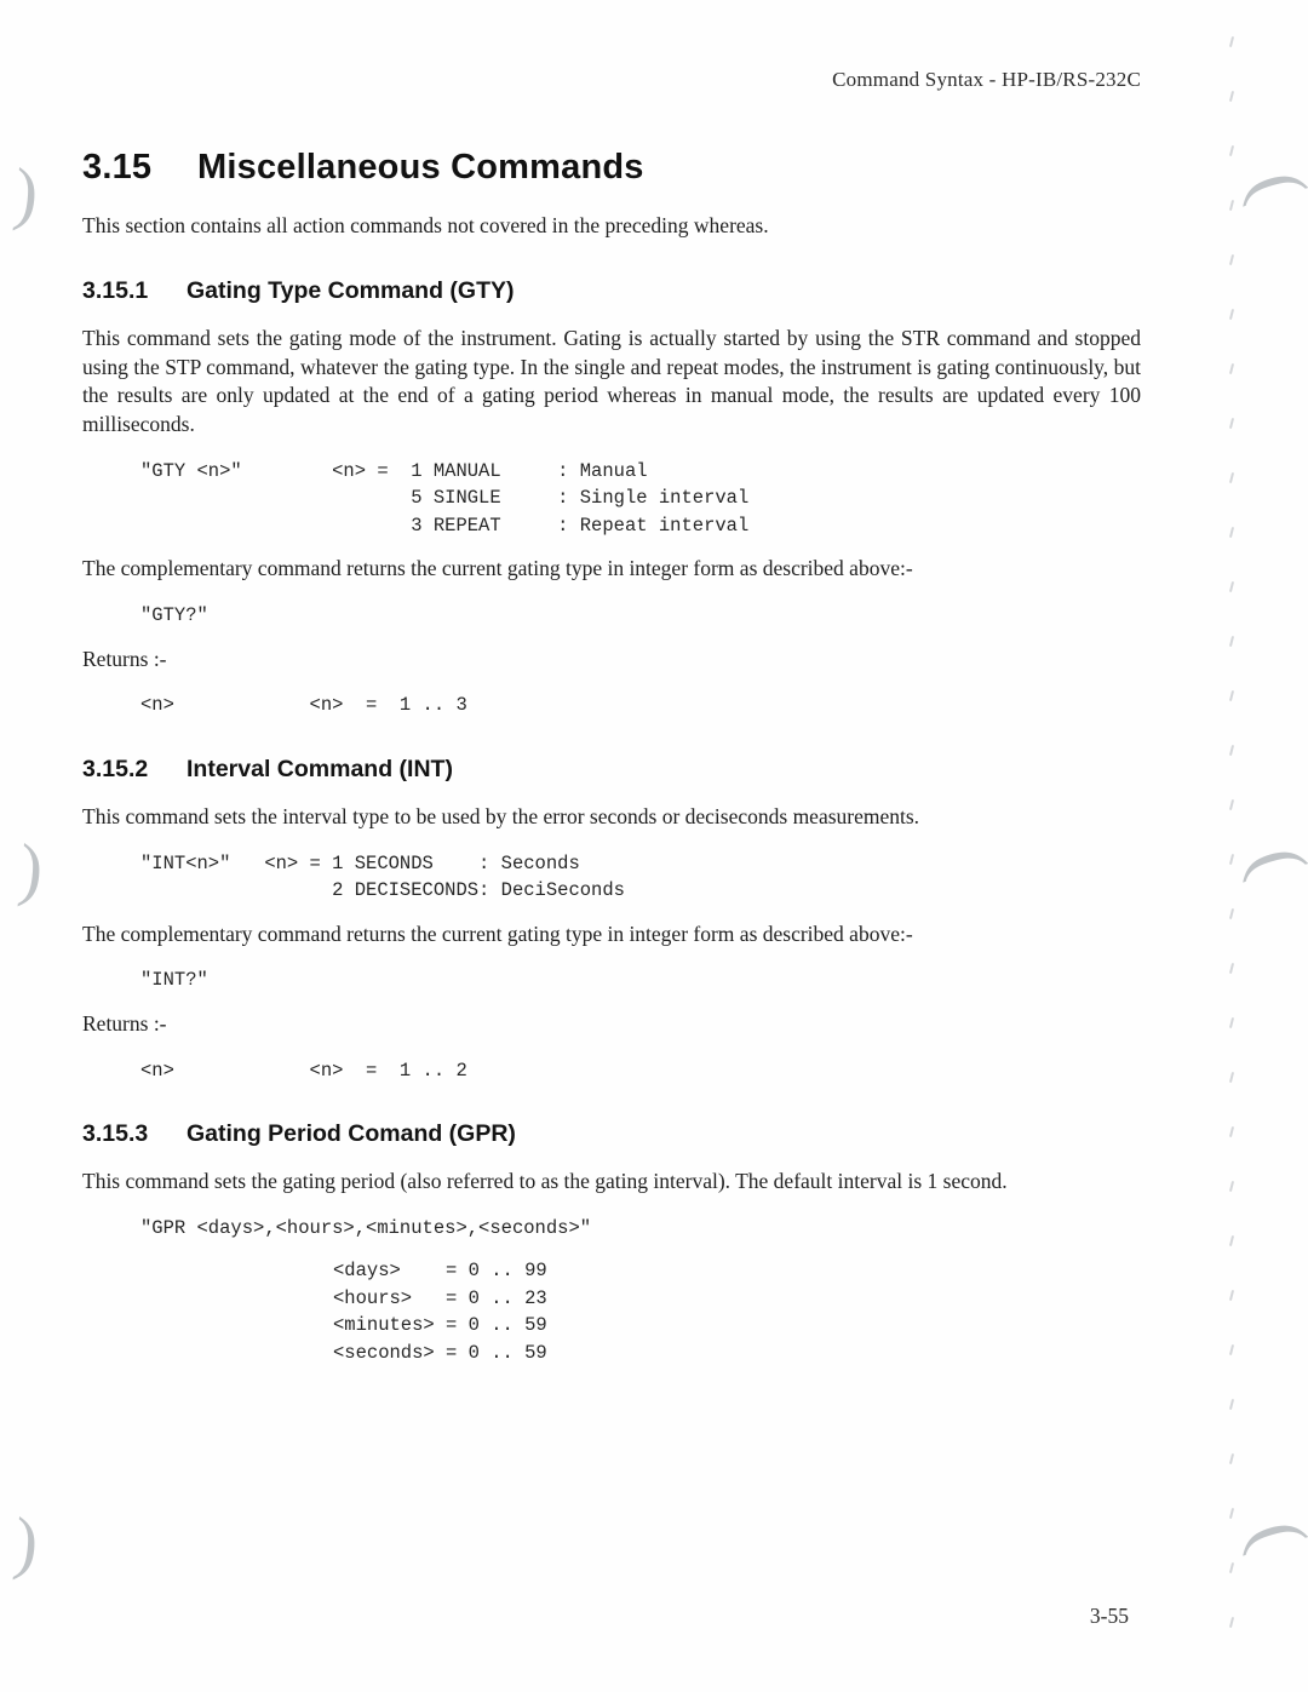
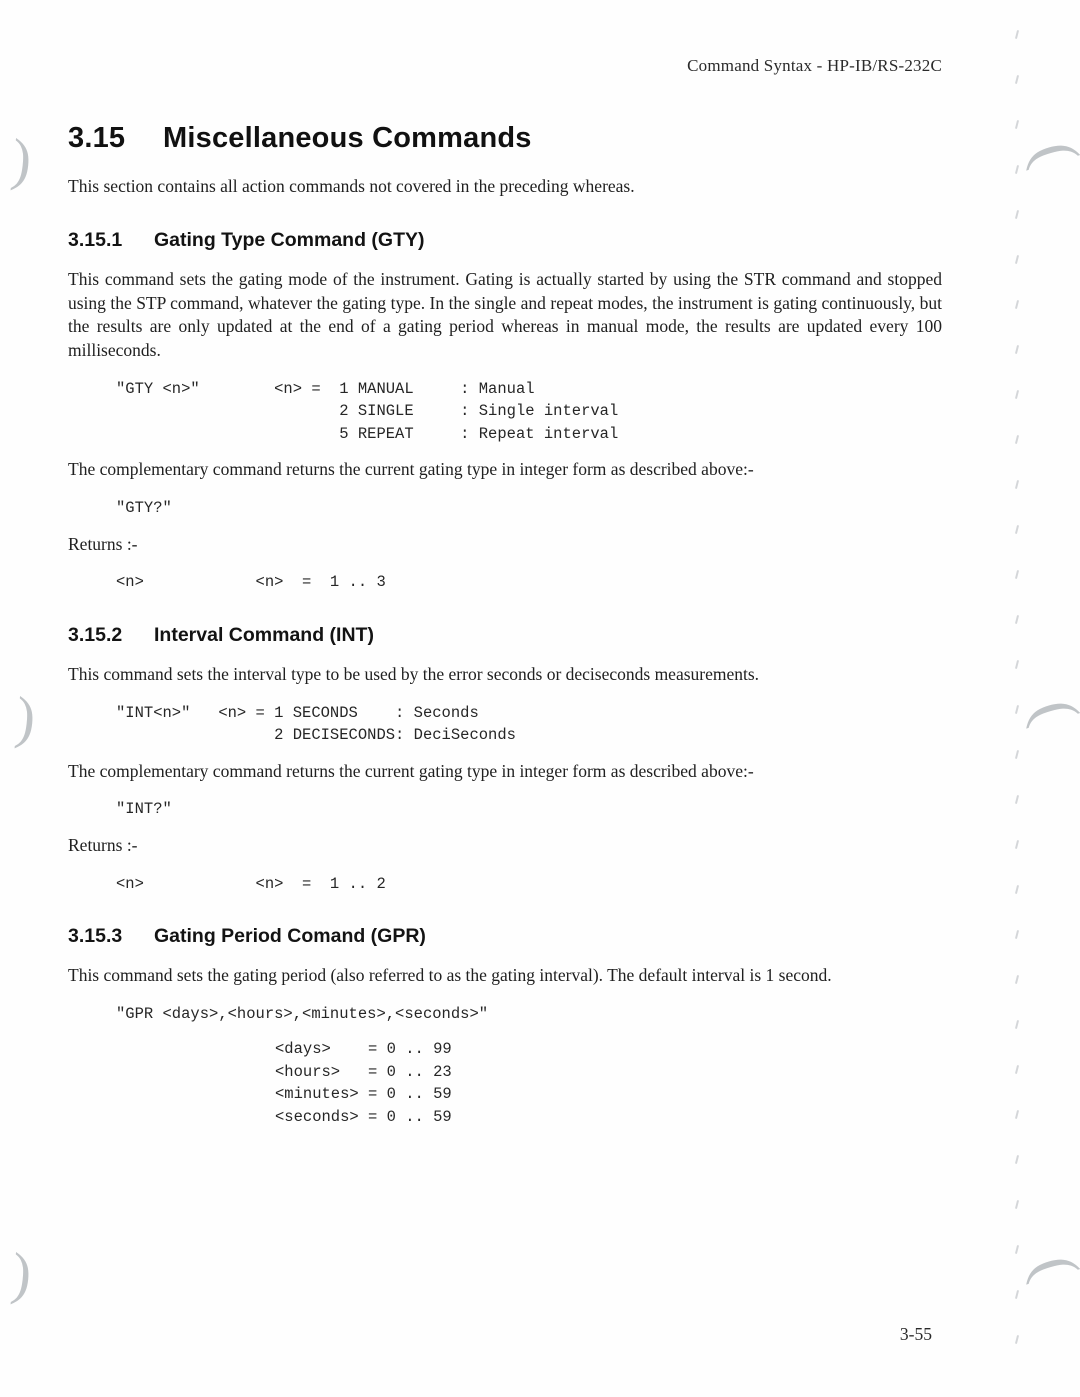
  Command Syntax - HP-IB/RS-232C
  3.15
  Miscellaneous Commands
  This section contains all action commands not covered in the preceding whereas.
  3.15.1
  Gating Type Command (GTY)
  This command sets the gating mode of the instrument. Gating is actually started by using the STR command and stopped using the STP command, whatever the gating type. In the single and repeat modes, the instrument is gating continuously, but the results are only updated at the end of a gating period whereas in manual mode, the results are updated every 100 milliseconds.
  "GTY <n>" <n> = 1 MANUAL : Manual
- 5 SINGLE : Single interval
+ 2 SINGLE : Single interval
- 3 REPEAT : Repeat interval
+ 5 REPEAT : Repeat interval
  The complementary command returns the current gating type in integer form as described above:-
  "GTY?"
  Returns :-
  <n> <n> = 1 .. 3
  3.15.2
  Interval Command (INT)
  This command sets the interval type to be used by the error seconds or deciseconds measurements.
  "INT<n>" <n> = 1 SECONDS : Seconds
  2 DECISECONDS: DeciSeconds
  The complementary command returns the current gating type in integer form as described above:-
  "INT?"
  Returns :-
  <n> <n> = 1 .. 2
  3.15.3
  Gating Period Comand (GPR)
  This command sets the gating period (also referred to as the gating interval). The default interval is 1 second.
  "GPR <days>,<hours>,<minutes>,<seconds>"
  <days> = 0 .. 99
  <hours> = 0 .. 23
  <minutes> = 0 .. 59
  <seconds> = 0 .. 59
  3-55
